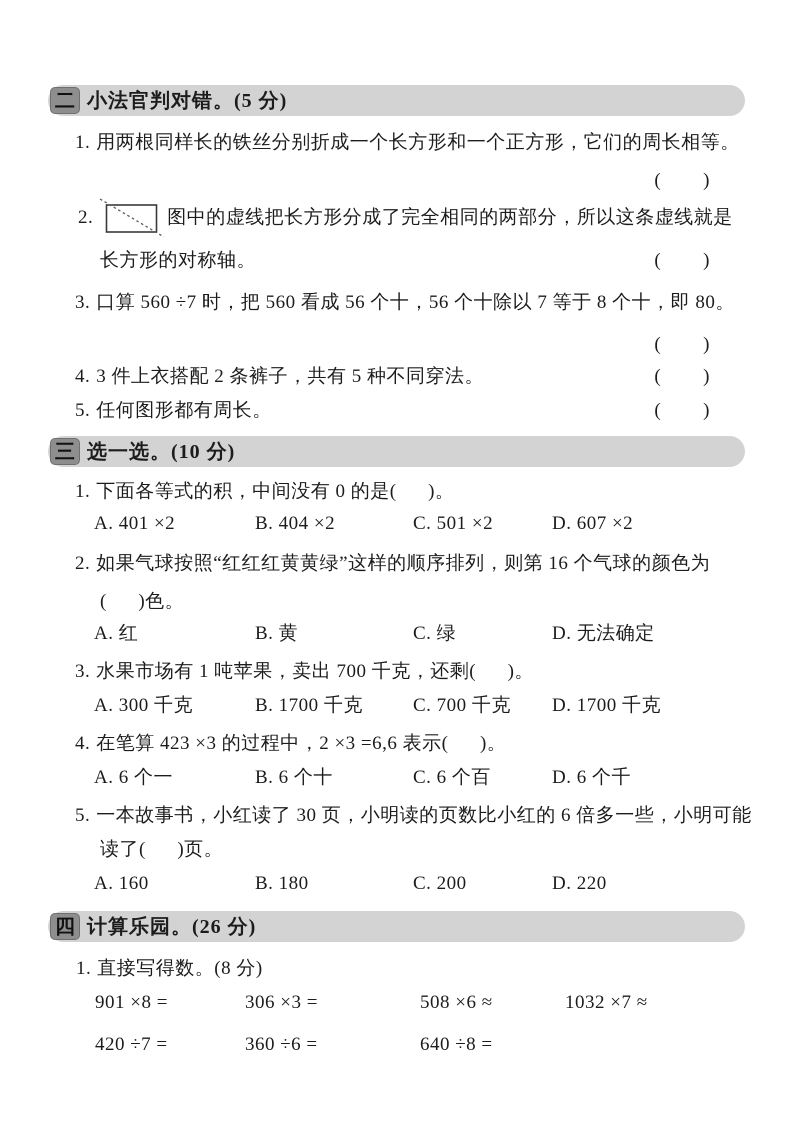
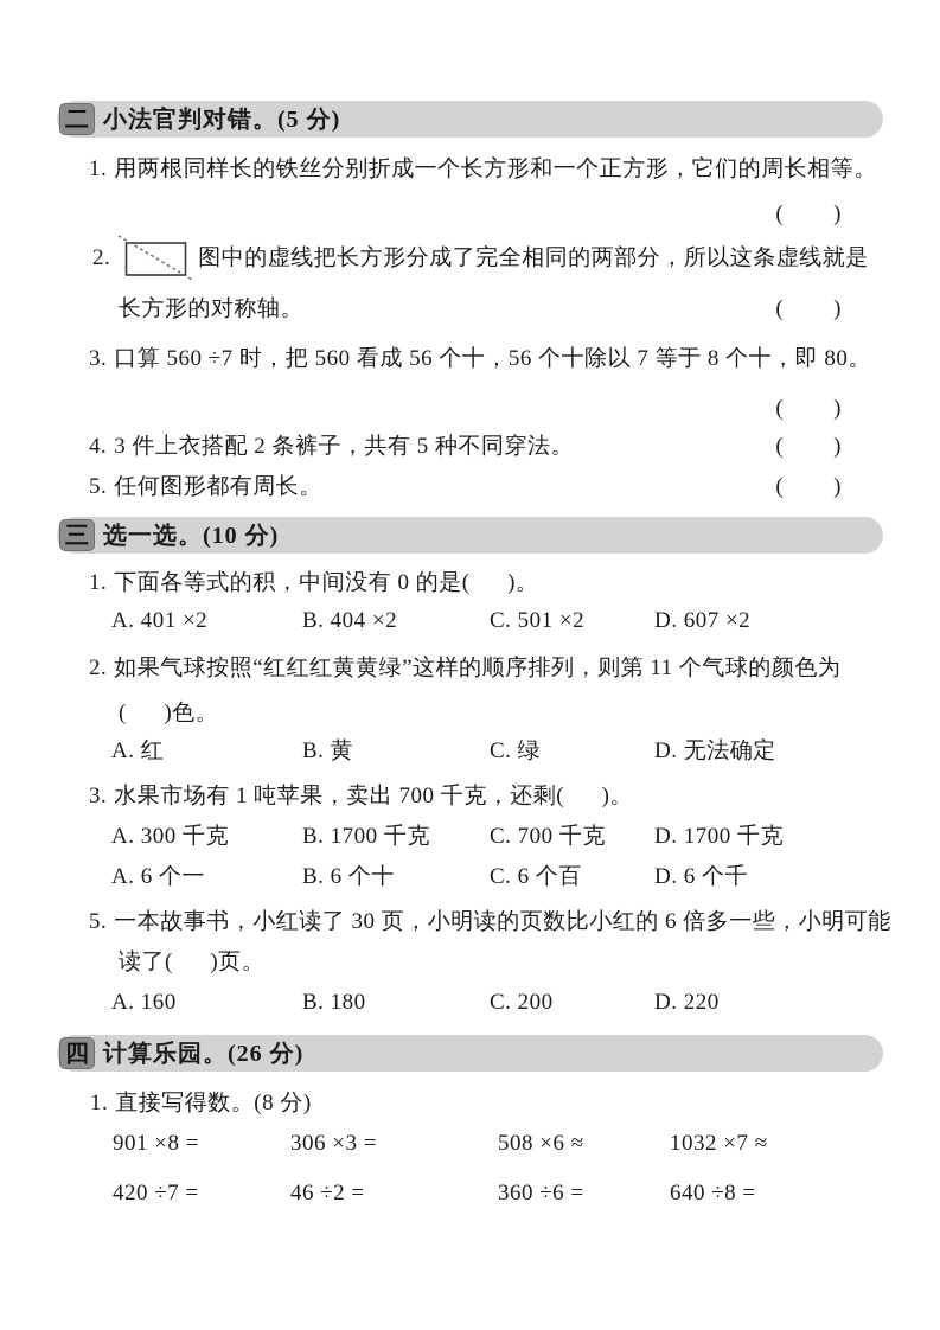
  二
  小法官判对错。(5 分)
  1. 用两根同样长的铁丝分别折成一个长方形和一个正方形，它们的周长相等。
  ( )
  2.
  图中的虚线把长方形分成了完全相同的两部分，所以这条虚线就是
  长方形的对称轴。
  ( )
  3. 口算 560 ÷7 时，把 560 看成 56 个十，56 个十除以 7 等于 8 个十，即 80。
  ( )
  4. 3 件上衣搭配 2 条裤子，共有 5 种不同穿法。
  ( )
  5. 任何图形都有周长。
  ( )
  三
  选一选。(10 分)
  1. 下面各等式的积，中间没有 0 的是( )。
  A. 401 ×2
  B. 404 ×2
  C. 501 ×2
  D. 607 ×2
- 2. 如果气球按照“红红红黄黄绿”这样的顺序排列，则第 16 个气球的颜色为
+ 2. 如果气球按照“红红红黄黄绿”这样的顺序排列，则第 11 个气球的颜色为
  ( )色。
  A. 红
  B. 黄
  C. 绿
  D. 无法确定
  3. 水果市场有 1 吨苹果，卖出 700 千克，还剩( )。
  A. 300 千克
  B. 1700 千克
  C. 700 千克
  D. 1700 千克
- 4. 在笔算 423 ×3 的过程中，2 ×3 =6,6 表示( )。
  A. 6 个一
  B. 6 个十
  C. 6 个百
  D. 6 个千
  5. 一本故事书，小红读了 30 页，小明读的页数比小红的 6 倍多一些，小明可能
  读了( )页。
  A. 160
  B. 180
  C. 200
  D. 220
  四
  计算乐园。(26 分)
  1. 直接写得数。(8 分)
  901 ×8 =
  306 ×3 =
  508 ×6 ≈
  1032 ×7 ≈
  420 ÷7 =
+ 46 ÷2 =
  360 ÷6 =
  640 ÷8 =
